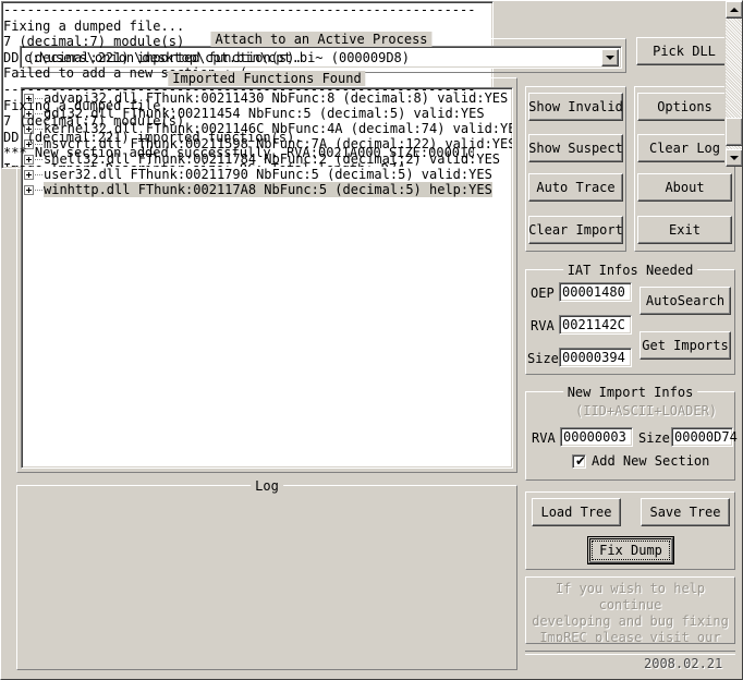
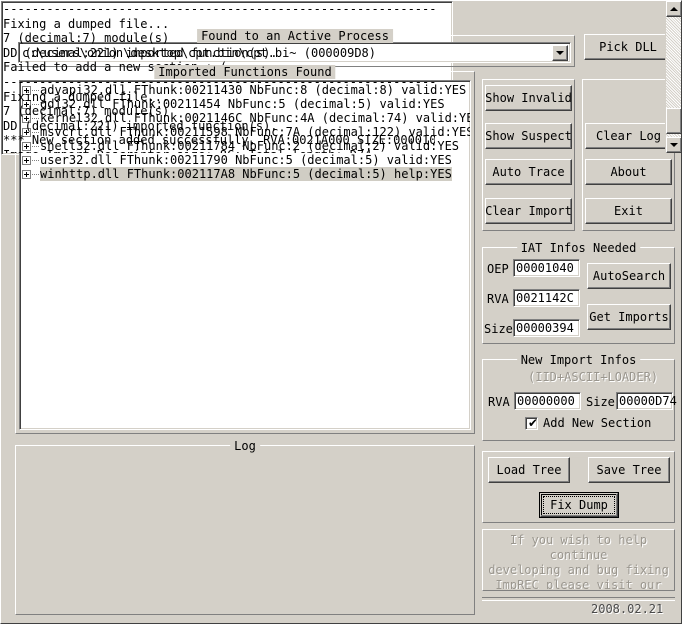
- Attach to an Active Process
+ Found to an Active Process
  c:\users\onion\desktop\cpt.bin\cpt.bi~ (000009D8)
  Pick DLL
  Imported Functions Found
  advapi32.dll FThunk:00211430 NbFunc:8 (decimal:8) valid:YES
  gdi32.dll FThunk:00211454 NbFunc:5 (decimal:5) valid:YES
  kernel32.dll FThunk:0021146C NbFunc:4A (decimal:74) valid:YE
  msvcrt.dll FThunk:00211598 NbFunc:7A (decimal:122) valid:YES
  shell32.dll FThunk:00211784 NbFunc:2 (decimal:2) valid:YES
  user32.dll FThunk:00211790 NbFunc:5 (decimal:5) valid:YES
  winhttp.dll FThunk:002117A8 NbFunc:5 (decimal:5) help:YES
  Show Invalid
  Show Suspect
  Auto Trace
  Clear Import
- Options
  Clear Log
  About
  Exit
  IAT Infos Needed
  OEP
- 00001480
+ 00001040
  RVA
  0021142C
  Size
  00000394
  AutoSearch
  Get Imports
  New Import Infos
  (IID+ASCII+LOADER)
  RVA
- 00000003
+ 00000000
  Size
  00000D74
  ✔
  Add New Section
  Log
  ------------------------------------------------------------
  Fixing a dumped file...
  7 (decimal:7) module(s)
  DD (decimal:221) imported function(s).
  ------------------------------------------------------------
  Fixing a dumped file...
  7 (decimal:7) module(s)
  DD (decimal:221) imported function(s).
  *** New section added successfully. RVA:0021A000 SIZE:000010
  Load Tree
  Save Tree
  Fix Dump
  If you wish to help continue
  developing and bug fixing
  ImpREC please visit our
  2008.02.21
